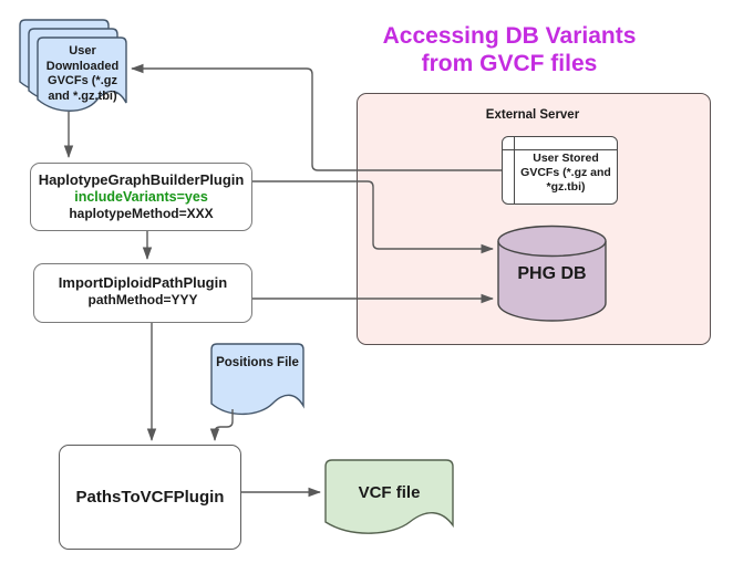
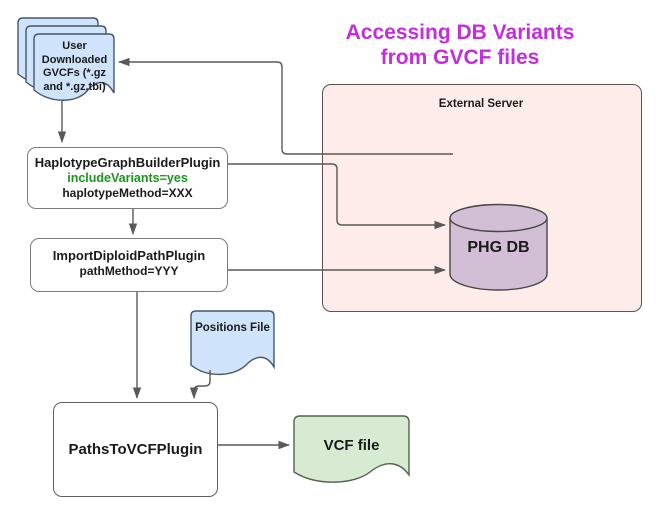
  Accessing DB Variants
  from GVCF files
  External Server
  User
  Downloaded
  GVCFs (*.gz
  and *.gz.tbi)
  HaplotypeGraphBuilderPlugin
  includeVariants=yes
  haplotypeMethod=XXX
  ImportDiploidPathPlugin
  pathMethod=YYY
- User Stored
- GVCFs (*.gz and
- *gz.tbi)
  PHG DB
  Positions File
  PathsToVCFPlugin
  VCF file
